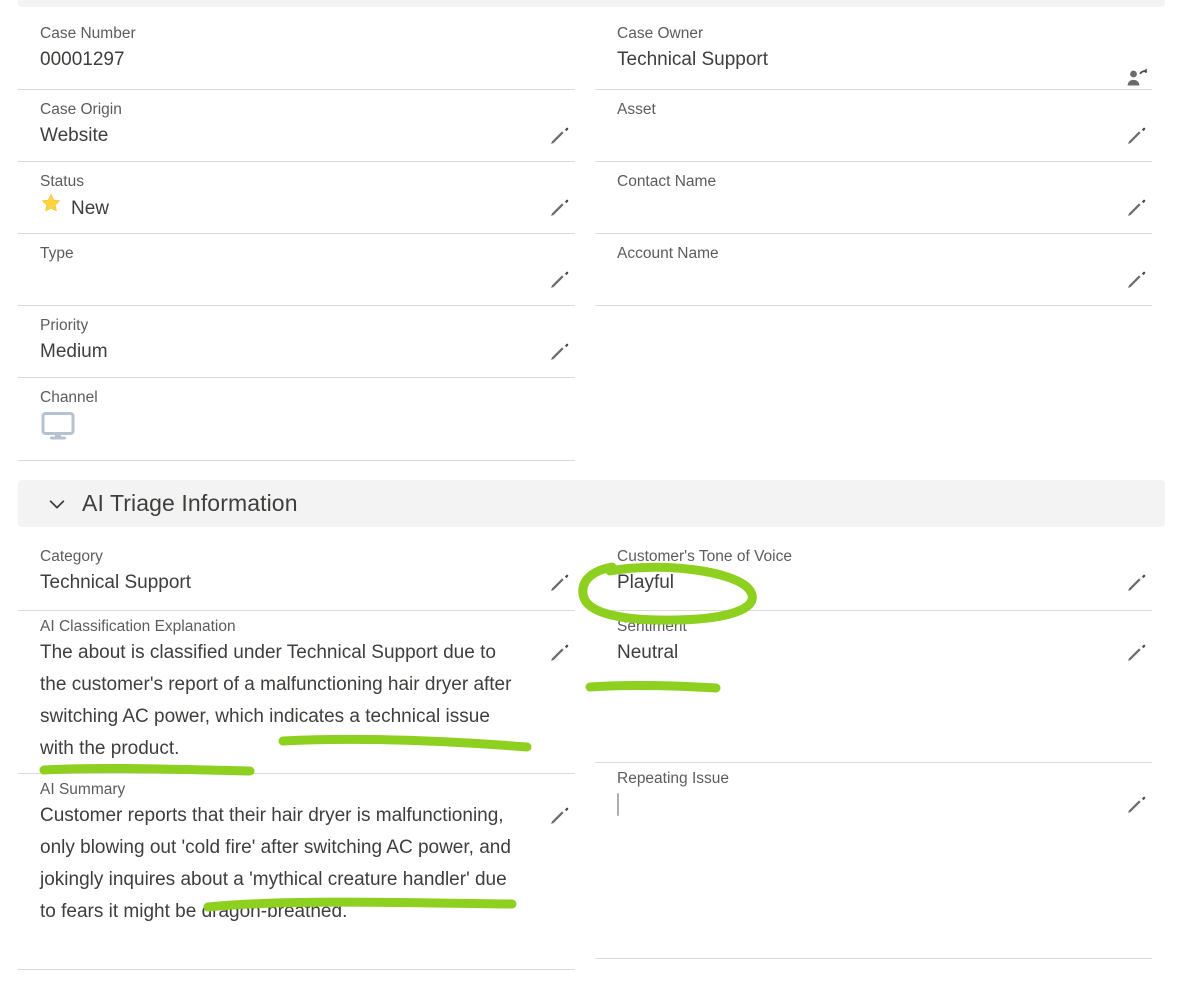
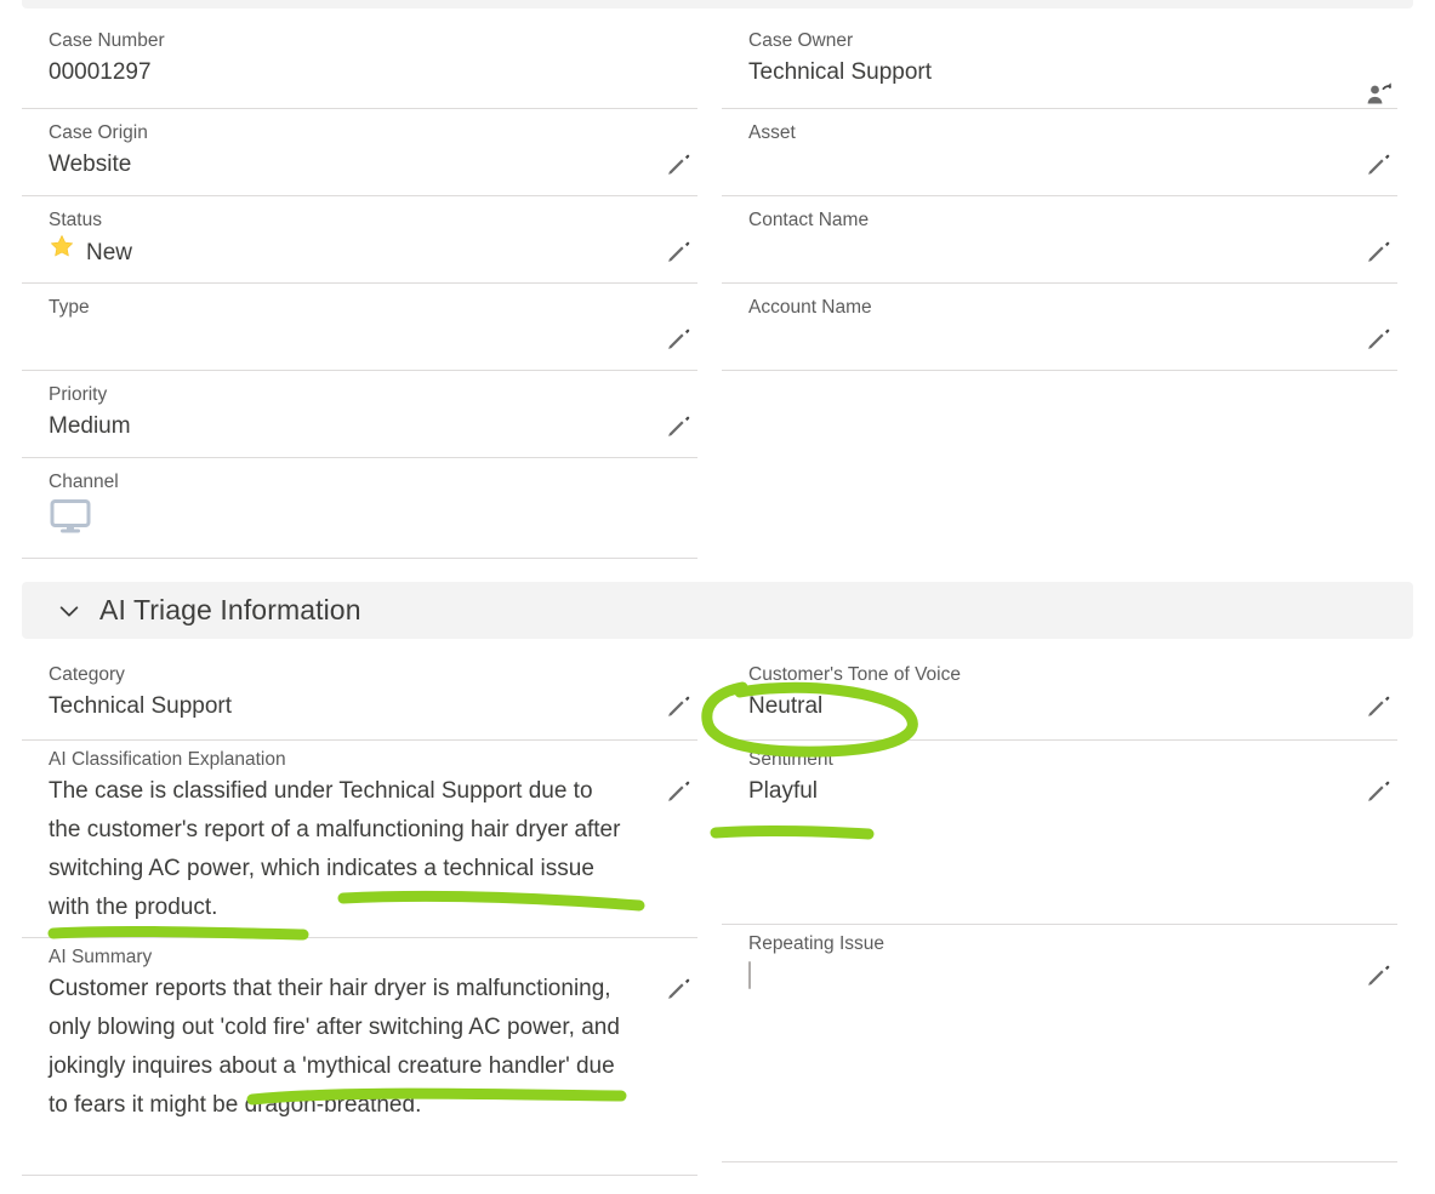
  Case Number
  00001297
  Case Origin
  Website
  Status
  New
  Type
  Priority
  Medium
  Channel
  Case Owner
  Technical Support
  Asset
  Contact Name
  Account Name
  AI Triage Information
  Category
  Technical Support
  AI Classification Explanation
- The about is classified under Technical Support due to the customer's report of a malfunctioning hair dryer after switching AC power, which indicates a technical issue with the product.
+ The case is classified under Technical Support due to the customer's report of a malfunctioning hair dryer after switching AC power, which indicates a technical issue with the product.
  AI Summary
  Customer reports that their hair dryer is malfunctioning, only blowing out 'cold fire' after switching AC power, and jokingly inquires about a 'mythical creature handler' due to fears it might be dragon-breathed.
  Customer's Tone of Voice
- Playful
+ Neutral
  Sentiment
- Neutral
+ Playful
  Repeating Issue
